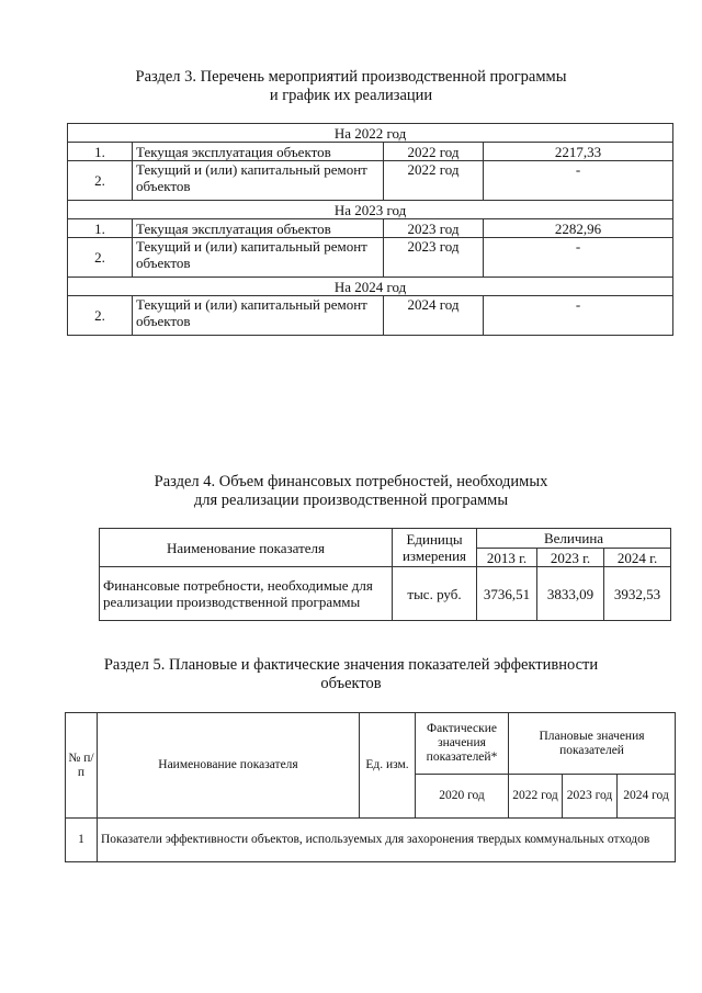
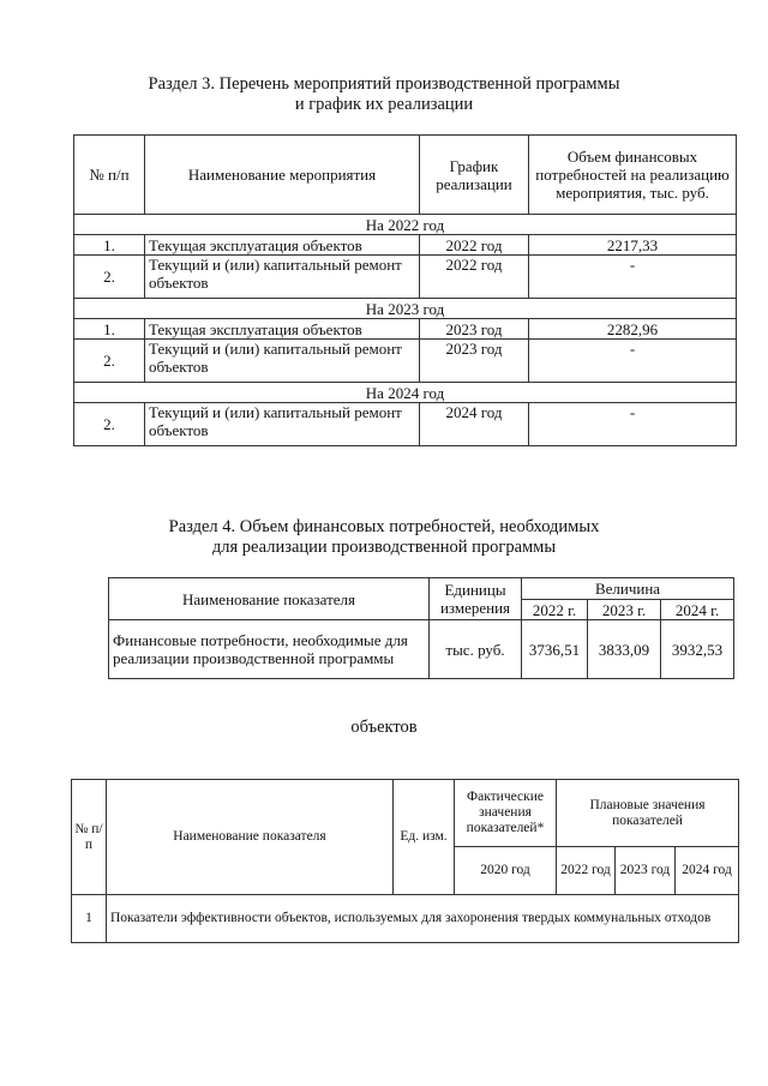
  Раздел 3. Перечень мероприятий производственной программы
  и график их реализации
+ № п/п	Наименование мероприятия	График реализации	Объем финансовых потребностей на реализацию мероприятия, тыс. руб.
  На 2022 год
  1.	Текущая эксплуатация объектов	2022 год	2217,33
  2.	Текущий и (или) капитальный ремонт объектов	2022 год	-
  На 2023 год
  1.	Текущая эксплуатация объектов	2023 год	2282,96
  2.	Текущий и (или) капитальный ремонт объектов	2023 год	-
  На 2024 год
  2.	Текущий и (или) капитальный ремонт объектов	2024 год	-
  Раздел 4. Объем финансовых потребностей, необходимых
  для реализации производственной программы
  Наименование показателя	Единицы измерения	Величина
- 2013 г.	2023 г.	2024 г.
+ 2022 г.	2023 г.	2024 г.
  Финансовые потребности, необходимые для реализации производственной программы	тыс. руб.	3736,51	3833,09	3932,53
- Раздел 5. Плановые и фактические значения показателей эффективности
  объектов
  № п/п	Наименование показателя	Ед. изм.	Фактические значения показателей*	Плановые значения показателей
  2020 год	2022 год	2023 год	2024 год
  1	Показатели эффективности объектов, используемых для захоронения твердых коммунальных отходов
